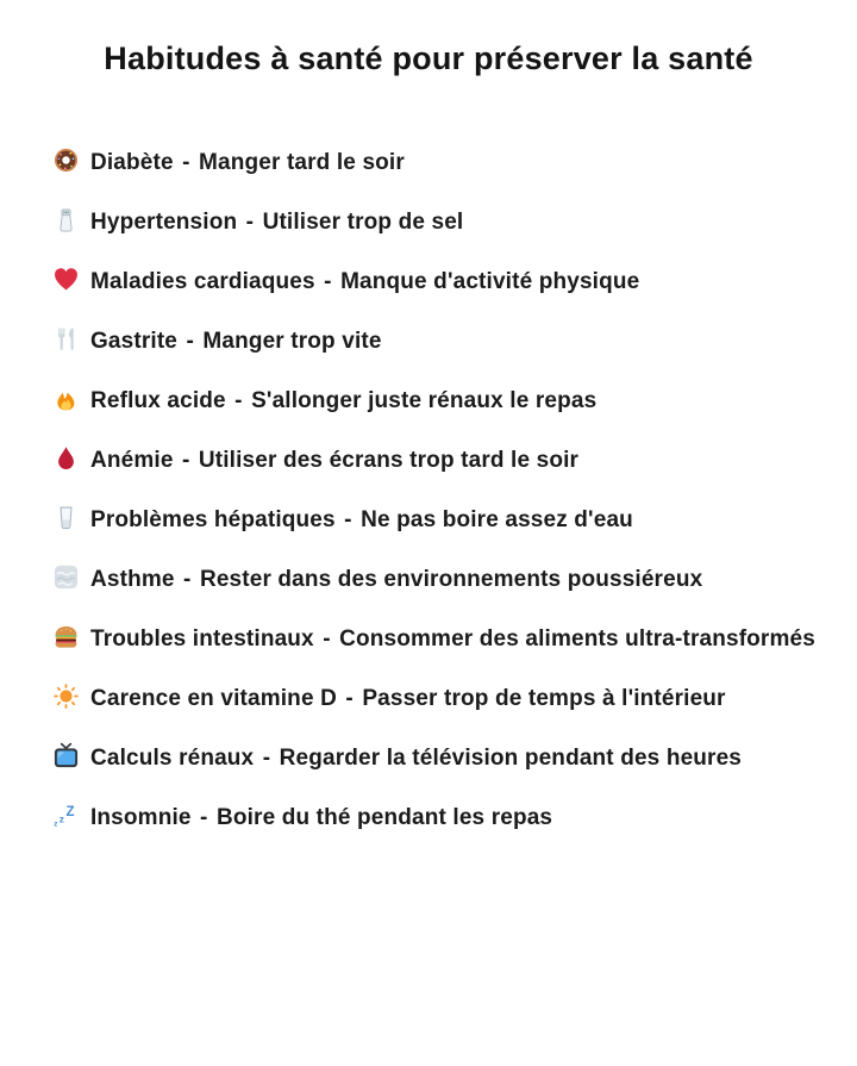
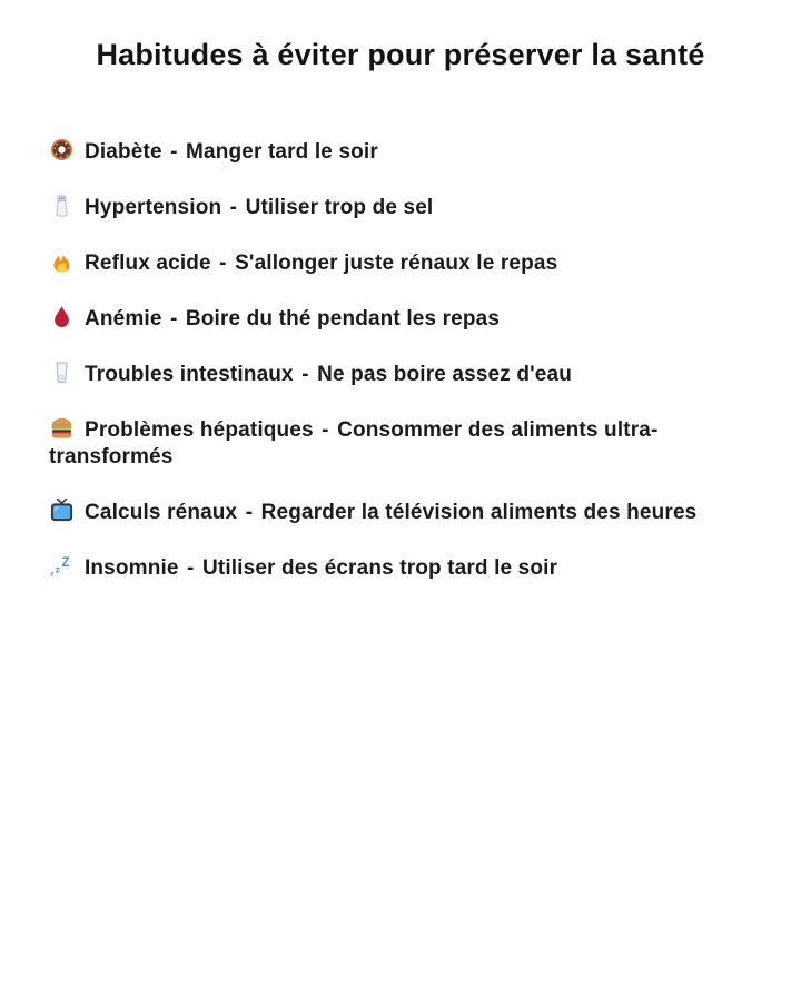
- Habitudes à santé pour préserver la santé
+ Habitudes à éviter pour préserver la santé
  Diabète - Manger tard le soir
  Hypertension - Utiliser trop de sel
- Maladies cardiaques - Manque d'activité physique
- Gastrite - Manger trop vite
  Reflux acide - S'allonger juste rénaux le repas
- Anémie - Utiliser des écrans trop tard le soir
+ Anémie - Boire du thé pendant les repas
- Problèmes hépatiques - Ne pas boire assez d'eau
+ Troubles intestinaux - Ne pas boire assez d'eau
- Asthme - Rester dans des environnements poussiéreux
- Troubles intestinaux - Consommer des aliments ultra-transformés
+ Problèmes hépatiques - Consommer des aliments ultra-transformés
- Carence en vitamine D - Passer trop de temps à l'intérieur
- Calculs rénaux - Regarder la télévision pendant des heures
+ Calculs rénaux - Regarder la télévision aliments des heures
  z
  Z
- Insomnie - Boire du thé pendant les repas
+ Insomnie - Utiliser des écrans trop tard le soir
